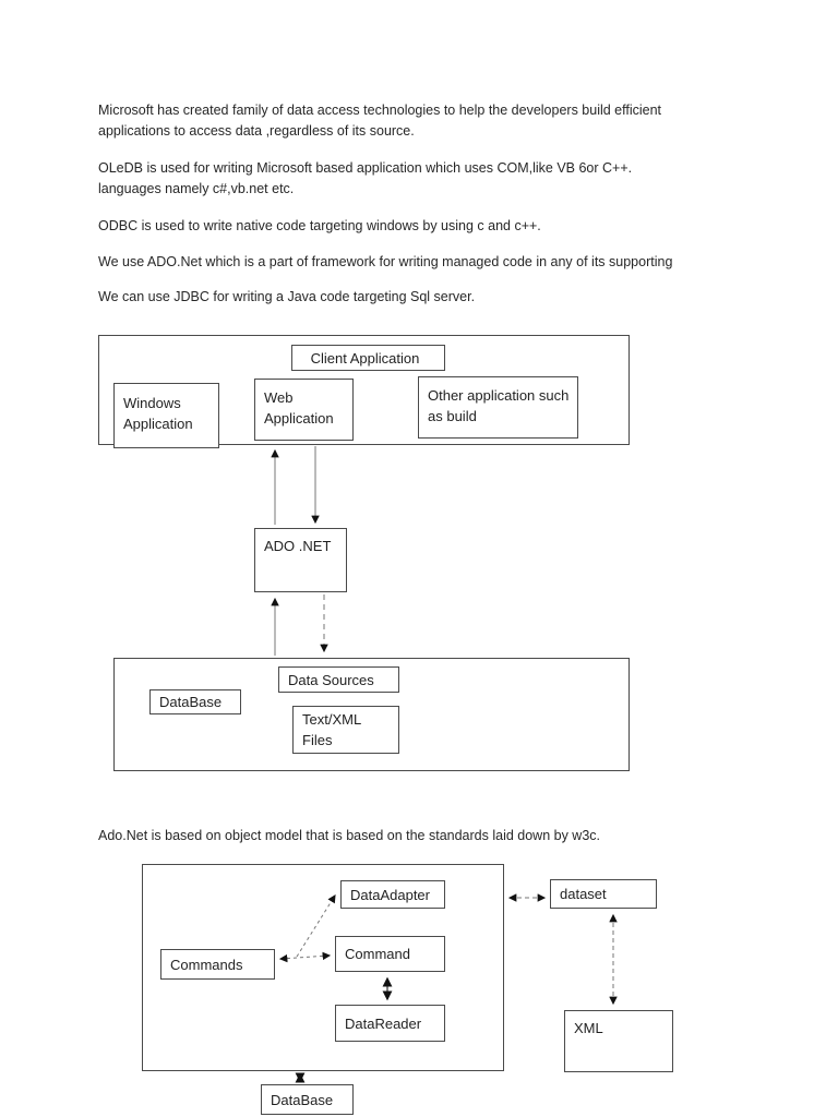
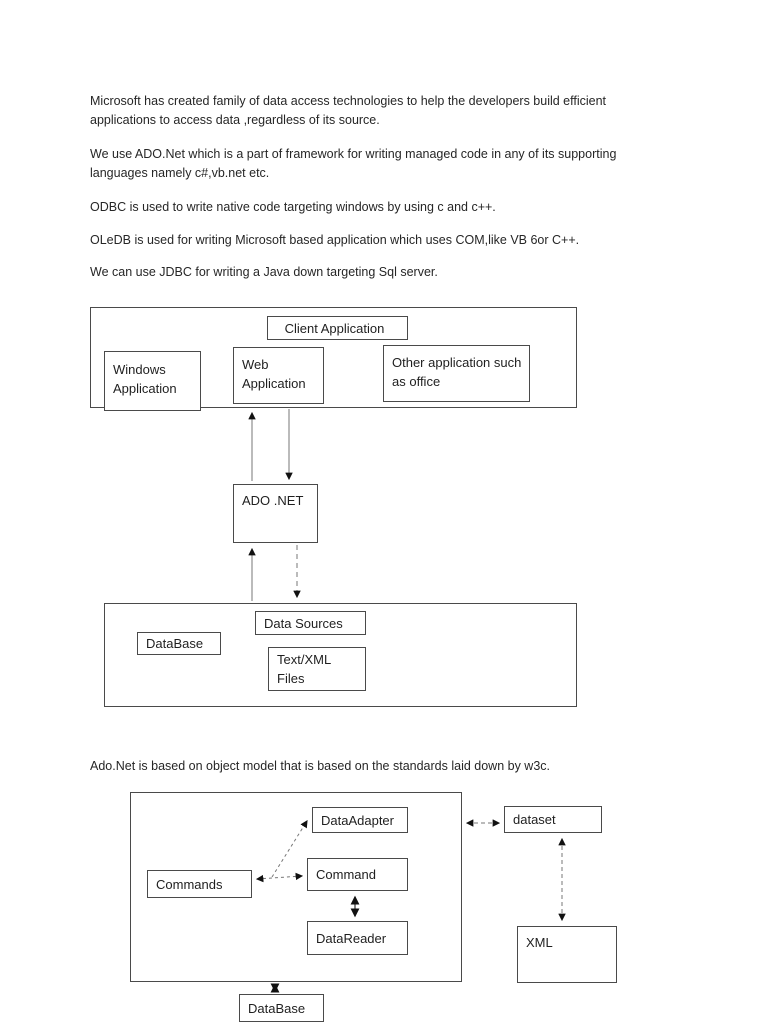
  Microsoft has created family of data access technologies to help the developers build efficient
  applications to access data ,regardless of its source.
- OLeDB is used for writing Microsoft based application which uses COM,like VB 6or C++.
+ We use ADO.Net which is a part of framework for writing managed code in any of its supporting
  languages namely c#,vb.net etc.
  ODBC is used to write native code targeting windows by using c and c++.
- We use ADO.Net which is a part of framework for writing managed code in any of its supporting
+ OLeDB is used for writing Microsoft based application which uses COM,like VB 6or C++.
- We can use JDBC for writing a Java code targeting Sql server.
+ We can use JDBC for writing a Java down targeting Sql server.
  Ado.Net is based on object model that is based on the standards laid down by w3c.
  Client Application
  Windows Application
  Web Application
- Other application such as build
+ Other application such as office
  ADO .NET
  Data Sources
  DataBase
  Text/XML Files
  DataAdapter
  Command
  Commands
  DataReader
  dataset
  XML
  DataBase
